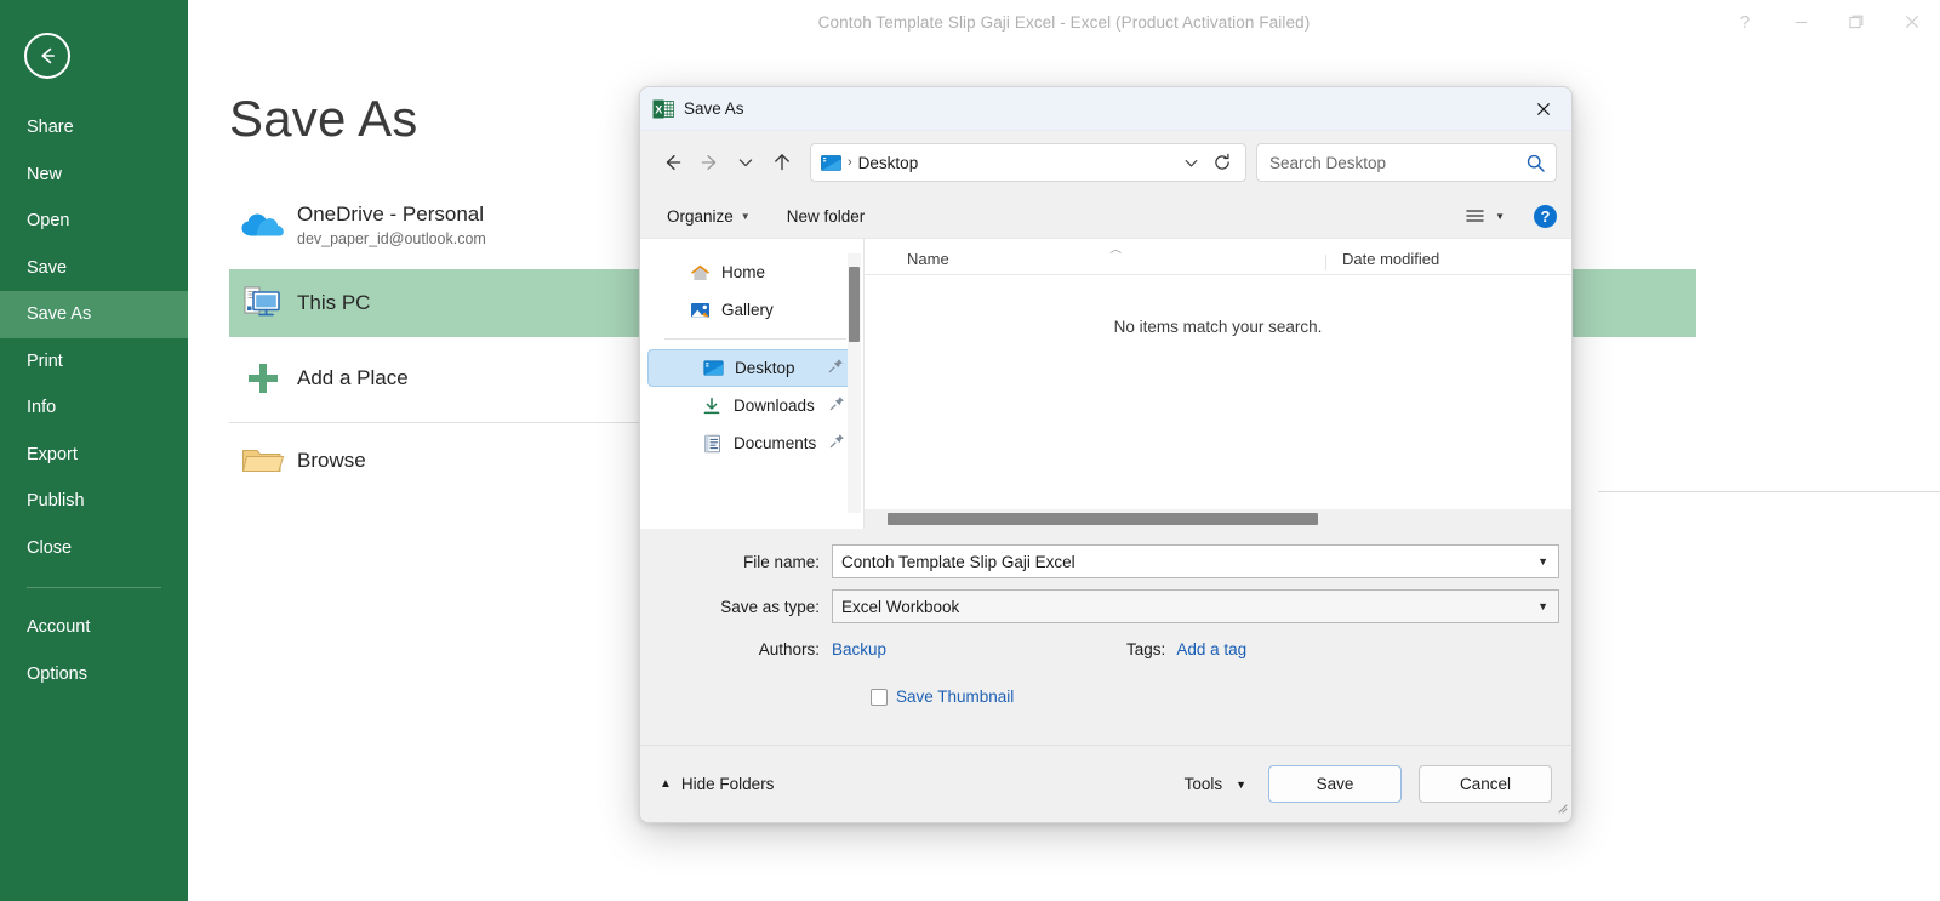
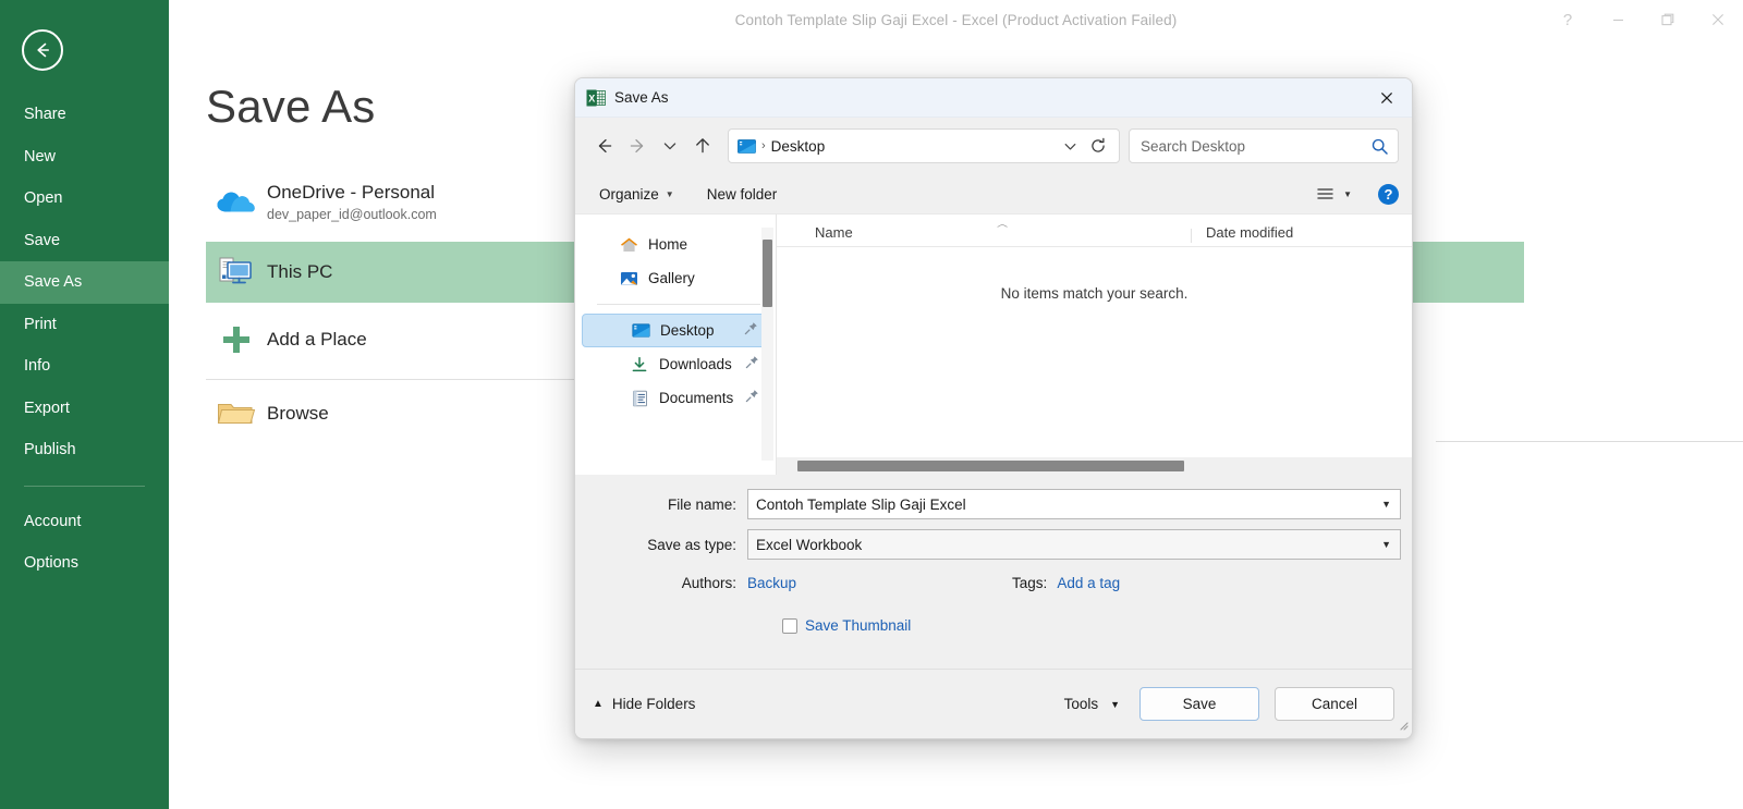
  Share
  New
  Open
  Save
  Save As
  Print
  Info
  Export
  Publish
- Close
  Account
  Options
  Contoh Template Slip Gaji Excel - Excel (Product Activation Failed)
  ?
  Save As
  OneDrive - Personal
  dev_paper_id@outlook.com
  This PC
  Add a Place
  Browse
  X
  Save As
  ›
  Desktop
  Search Desktop
  Organize
  ▼
  New folder
  ▼
  ?
  Home
  Gallery
  Desktop
  Downloads
  Documents
  Name
  Date modified
  ︿
  No items match your search.
  File name:
  Contoh Template Slip Gaji Excel
  ▼
  Save as type:
  Excel Workbook
  ▼
  Authors:
  Backup
  Tags:
  Add a tag
  Save Thumbnail
  ▲
  Hide Folders
  Tools
  ▼
  Save
  Cancel
